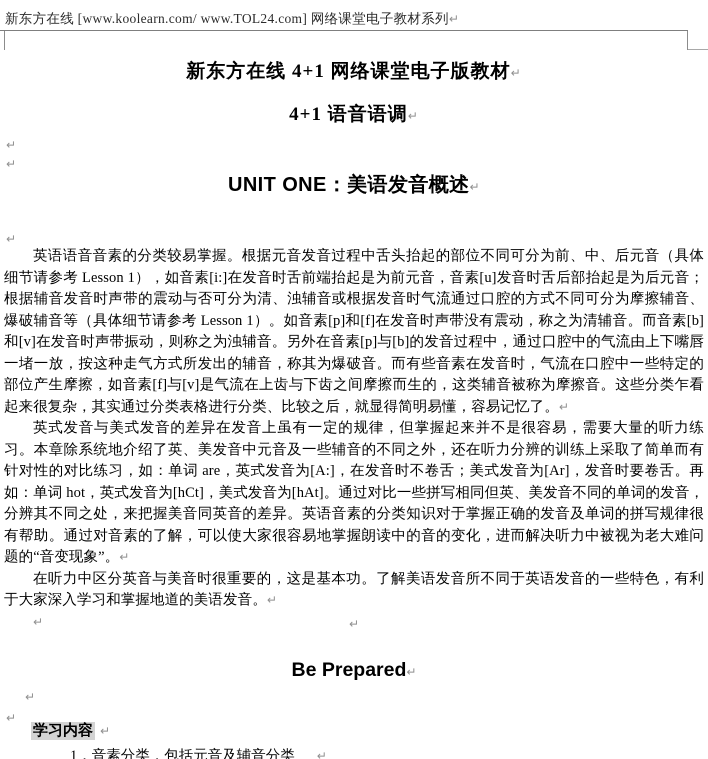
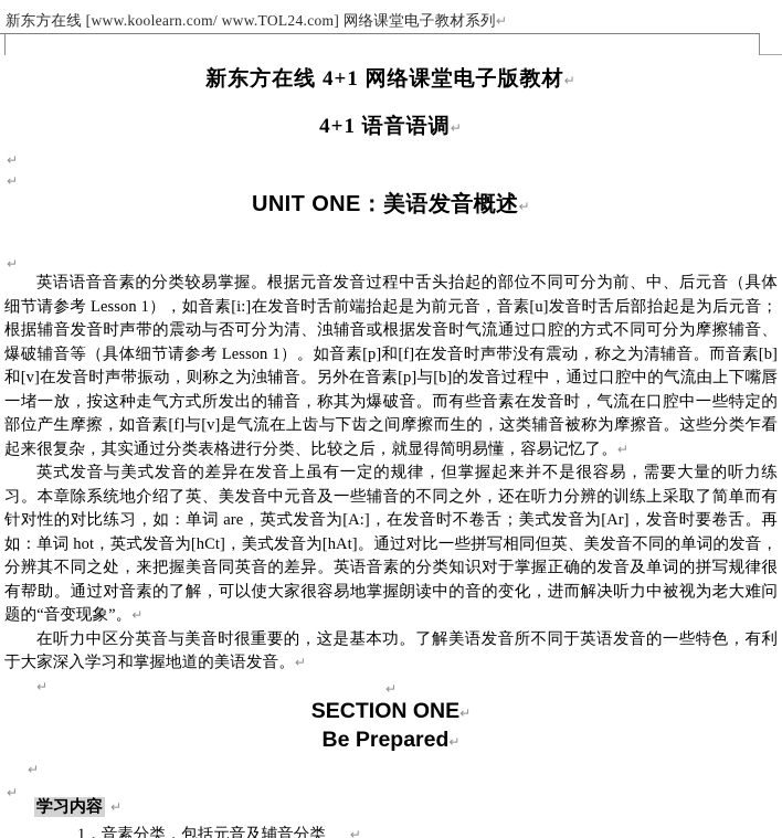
  新东方在线 [www.koolearn.com/ www.TOL24.com] 网络课堂电子教材系列↵
  新东方在线 4+1 网络课堂电子版教材↵
  4+1 语音语调↵
  ↵
  ↵
  UNIT ONE：美语发音概述↵
  ↵
  英语语音音素的分类较易掌握。根据元音发音过程中舌头抬起的部位不同可分为前、中、后元音（具体细节请参考 Lesson 1），如音素[i:]在发音时舌前端抬起是为前元音，音素[u]发音时舌后部抬起是为后元音；根据辅音发音时声带的震动与否可分为清、浊辅音或根据发音时气流通过口腔的方式不同可分为摩擦辅音、爆破辅音等（具体细节请参考 Lesson 1）。如音素[p]和[f]在发音时声带没有震动，称之为清辅音。而音素[b]和[v]在发音时声带振动，则称之为浊辅音。另外在音素[p]与[b]的发音过程中，通过口腔中的气流由上下嘴唇一堵一放，按这种走气方式所发出的辅音，称其为爆破音。而有些音素在发音时，气流在口腔中一些特定的部位产生摩擦，如音素[f]与[v]是气流在上齿与下齿之间摩擦而生的，这类辅音被称为摩擦音。这些分类乍看起来很复杂，其实通过分类表格进行分类、比较之后，就显得简明易懂，容易记忆了。↵
  英式发音与美式发音的差异在发音上虽有一定的规律，但掌握起来并不是很容易，需要大量的听力练习。本章除系统地介绍了英、美发音中元音及一些辅音的不同之外，还在听力分辨的训练上采取了简单而有针对性的对比练习，如：单词 are，英式发音为[A:]，在发音时不卷舌；美式发音为[Ar]，发音时要卷舌。再如：单词 hot，英式发音为[hCt]，美式发音为[hAt]。通过对比一些拼写相同但英、美发音不同的单词的发音，分辨其不同之处，来把握美音同英音的差异。英语音素的分类知识对于掌握正确的发音及单词的拼写规律很有帮助。通过对音素的了解，可以使大家很容易地掌握朗读中的音的变化，进而解决听力中被视为老大难问题的“音变现象”。↵
  在听力中区分英音与美音时很重要的，这是基本功。了解美语发音所不同于英语发音的一些特色，有利于大家深入学习和掌握地道的美语发音。↵
  ↵
  ↵
+ SECTION ONE↵
  Be Prepared↵
  ↵
  ↵
  学习内容 ↵
  1．音素分类，包括元音及辅音分类 ↵
